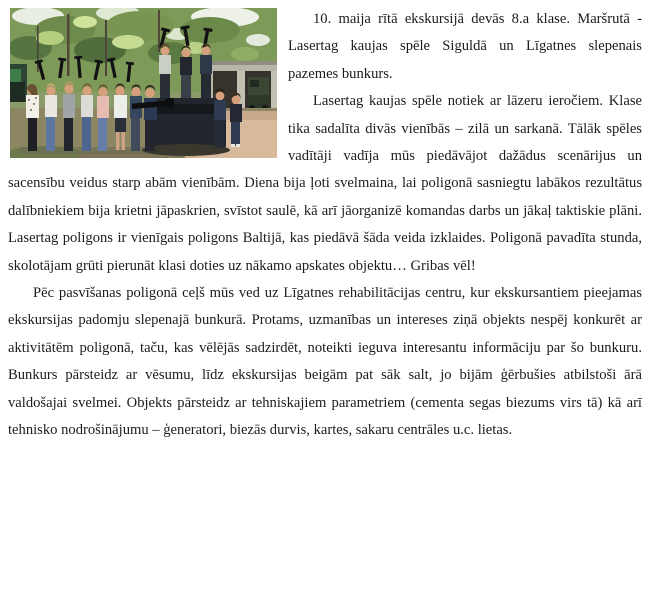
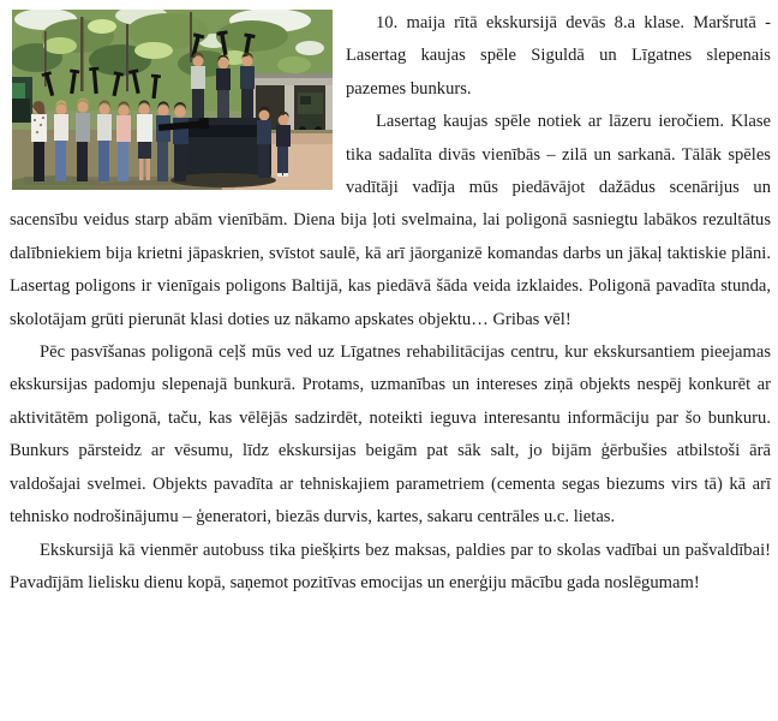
  10. maija rītā ekskursijā devās 8.a klase. Maršrutā - Lasertag kaujas spēle Siguldā un Līgatnes slepenais pazemes bunkurs.
  Lasertag kaujas spēle notiek ar lāzeru ieročiem. Klase tika sadalīta divās vienībās – zilā un sarkanā. Tālāk spēles vadītāji vadīja mūs piedāvājot dažādus scenārijus un sacensību veidus starp abām vienībām. Diena bija ļoti svelmaina, lai poligonā sasniegtu labākos rezultātus dalībniekiem bija krietni jāpaskrien, svīstot saulē, kā arī jāorganizē komandas darbs un jākaļ taktiskie plāni. Lasertag poligons ir vienīgais poligons Baltijā, kas piedāvā šāda veida izklaides. Poligonā pavadīta stunda, skolotājam grūti pierunāt klasi doties uz nākamo apskates objektu… Gribas vēl!
- Pēc pasvīšanas poligonā ceļš mūs ved uz Līgatnes rehabilitācijas centru, kur ekskursantiem pieejamas ekskursijas padomju slepenajā bunkurā. Protams, uzmanības un intereses ziņā objekts nespēj konkurēt ar aktivitātēm poligonā, taču, kas vēlējās sadzirdēt, noteikti ieguva interesantu informāciju par šo bunkuru. Bunkurs pārsteidz ar vēsumu, līdz ekskursijas beigām pat sāk salt, jo bijām ģērbušies atbilstoši ārā valdošajai svelmei. Objekts pārsteidz ar tehniskajiem parametriem (cementa segas biezums virs tā) kā arī tehnisko nodrošinājumu – ģeneratori, biezās durvis, kartes, sakaru centrāles u.c. lietas.
+ Pēc pasvīšanas poligonā ceļš mūs ved uz Līgatnes rehabilitācijas centru, kur ekskursantiem pieejamas ekskursijas padomju slepenajā bunkurā. Protams, uzmanības un intereses ziņā objekts nespēj konkurēt ar aktivitātēm poligonā, taču, kas vēlējās sadzirdēt, noteikti ieguva interesantu informāciju par šo bunkuru. Bunkurs pārsteidz ar vēsumu, līdz ekskursijas beigām pat sāk salt, jo bijām ģērbušies atbilstoši ārā valdošajai svelmei. Objekts pavadīta ar tehniskajiem parametriem (cementa segas biezums virs tā) kā arī tehnisko nodrošinājumu – ģeneratori, biezās durvis, kartes, sakaru centrāles u.c. lietas.
+ Ekskursijā kā vienmēr autobuss tika piešķirts bez maksas, paldies par to skolas vadībai un pašvaldībai! Pavadījām lielisku dienu kopā, saņemot pozitīvas emocijas un enerģiju mācību gada noslēgumam!
